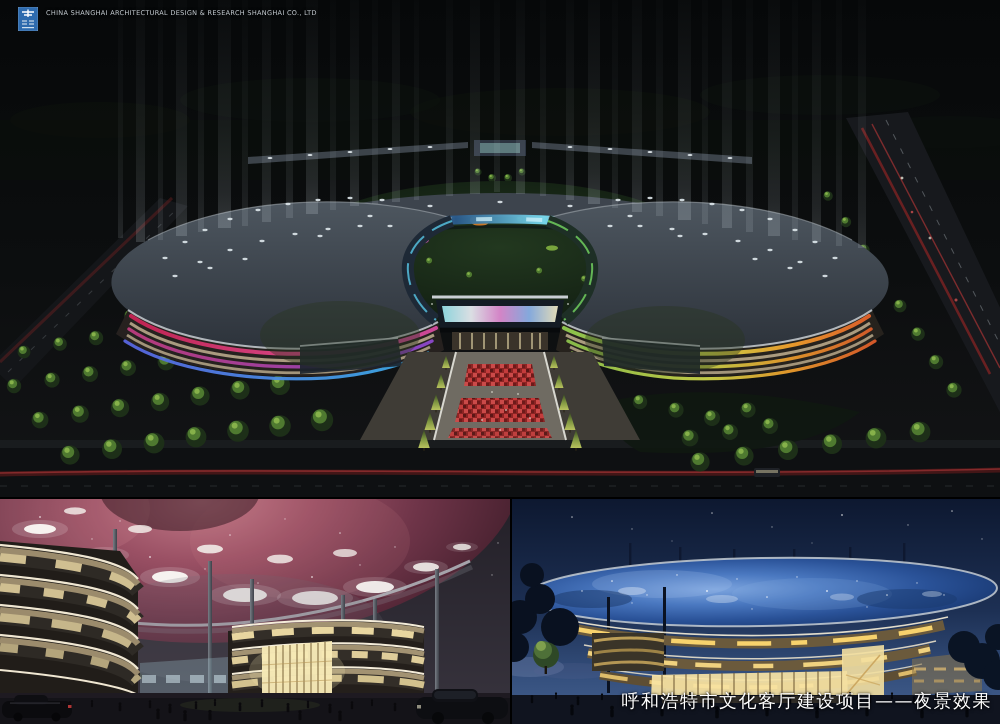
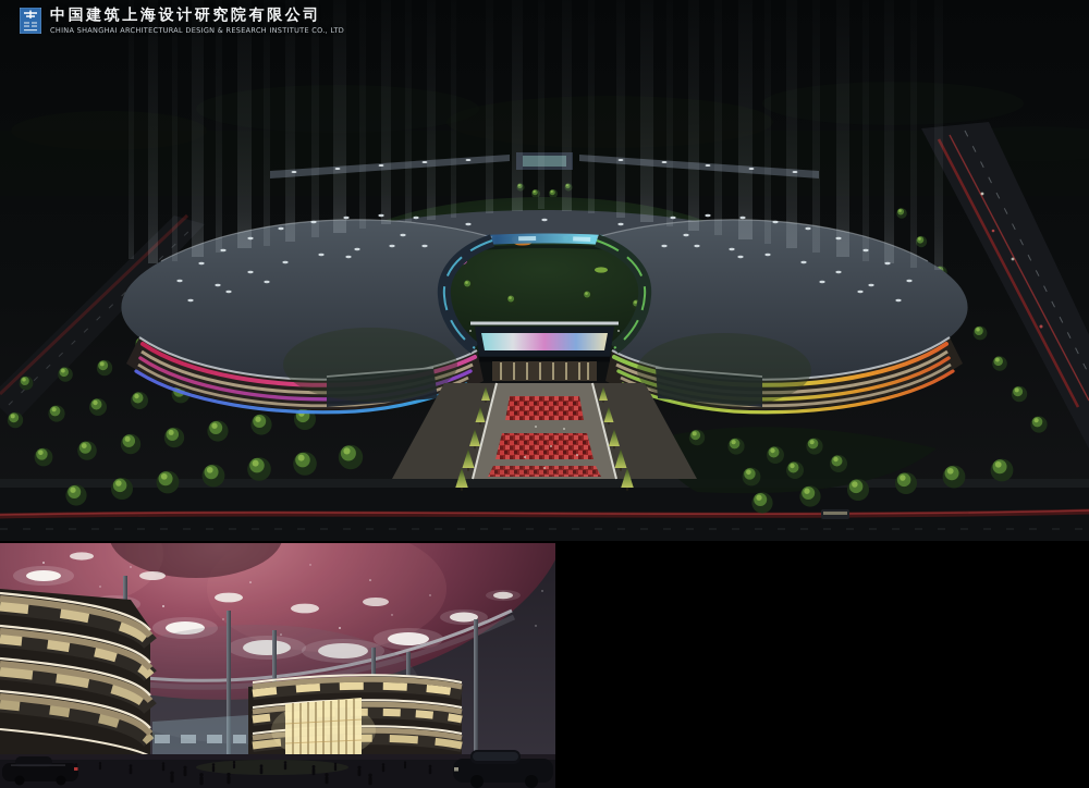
+ 中国建筑上海设计研究院有限公司
- CHINA SHANGHAI ARCHITECTURAL DESIGN & RESEARCH SHANGHAI CO., LTD
+ CHINA SHANGHAI ARCHITECTURAL DESIGN & RESEARCH INSTITUTE CO., LTD
- 呼和浩特市文化客厅建设项目——夜景效果
